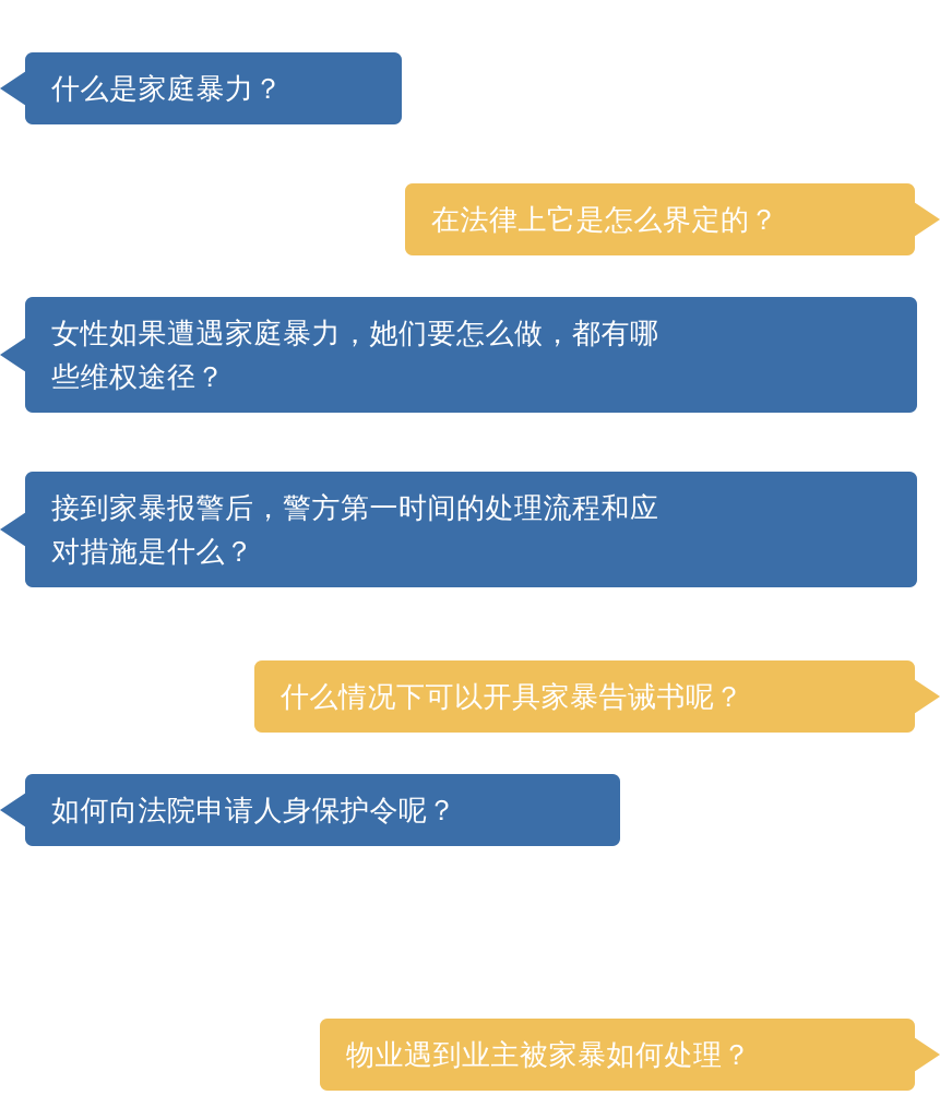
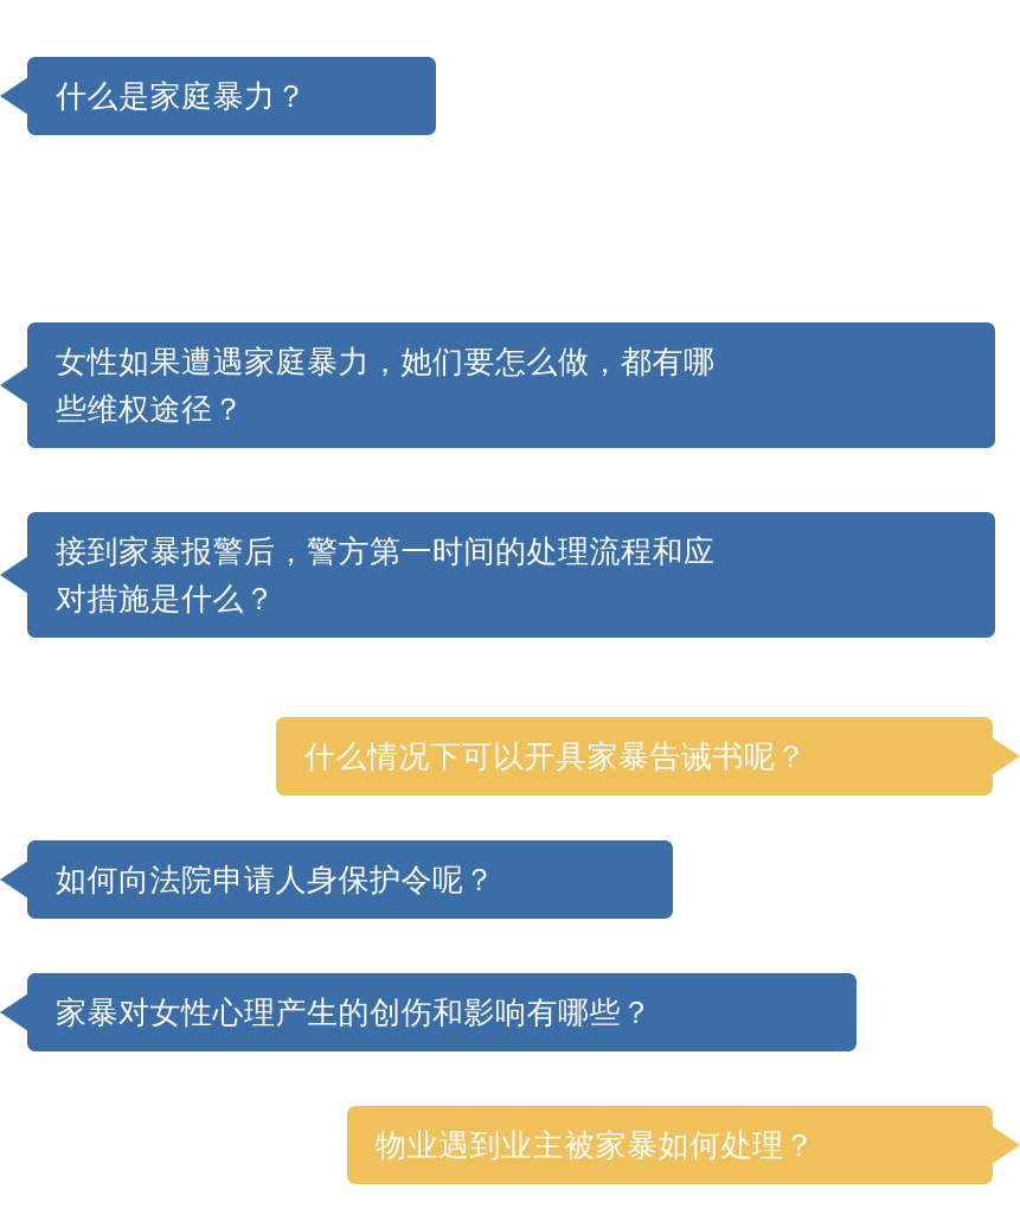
  什么是家庭暴力？
- 在法律上它是怎么界定的？
  女性如果遭遇家庭暴力，她们要怎么做，都有哪
  些维权途径？
  接到家暴报警后，警方第一时间的处理流程和应
  对措施是什么？
  什么情况下可以开具家暴告诫书呢？
  如何向法院申请人身保护令呢？
+ 家暴对女性心理产生的创伤和影响有哪些？
  物业遇到业主被家暴如何处理？
